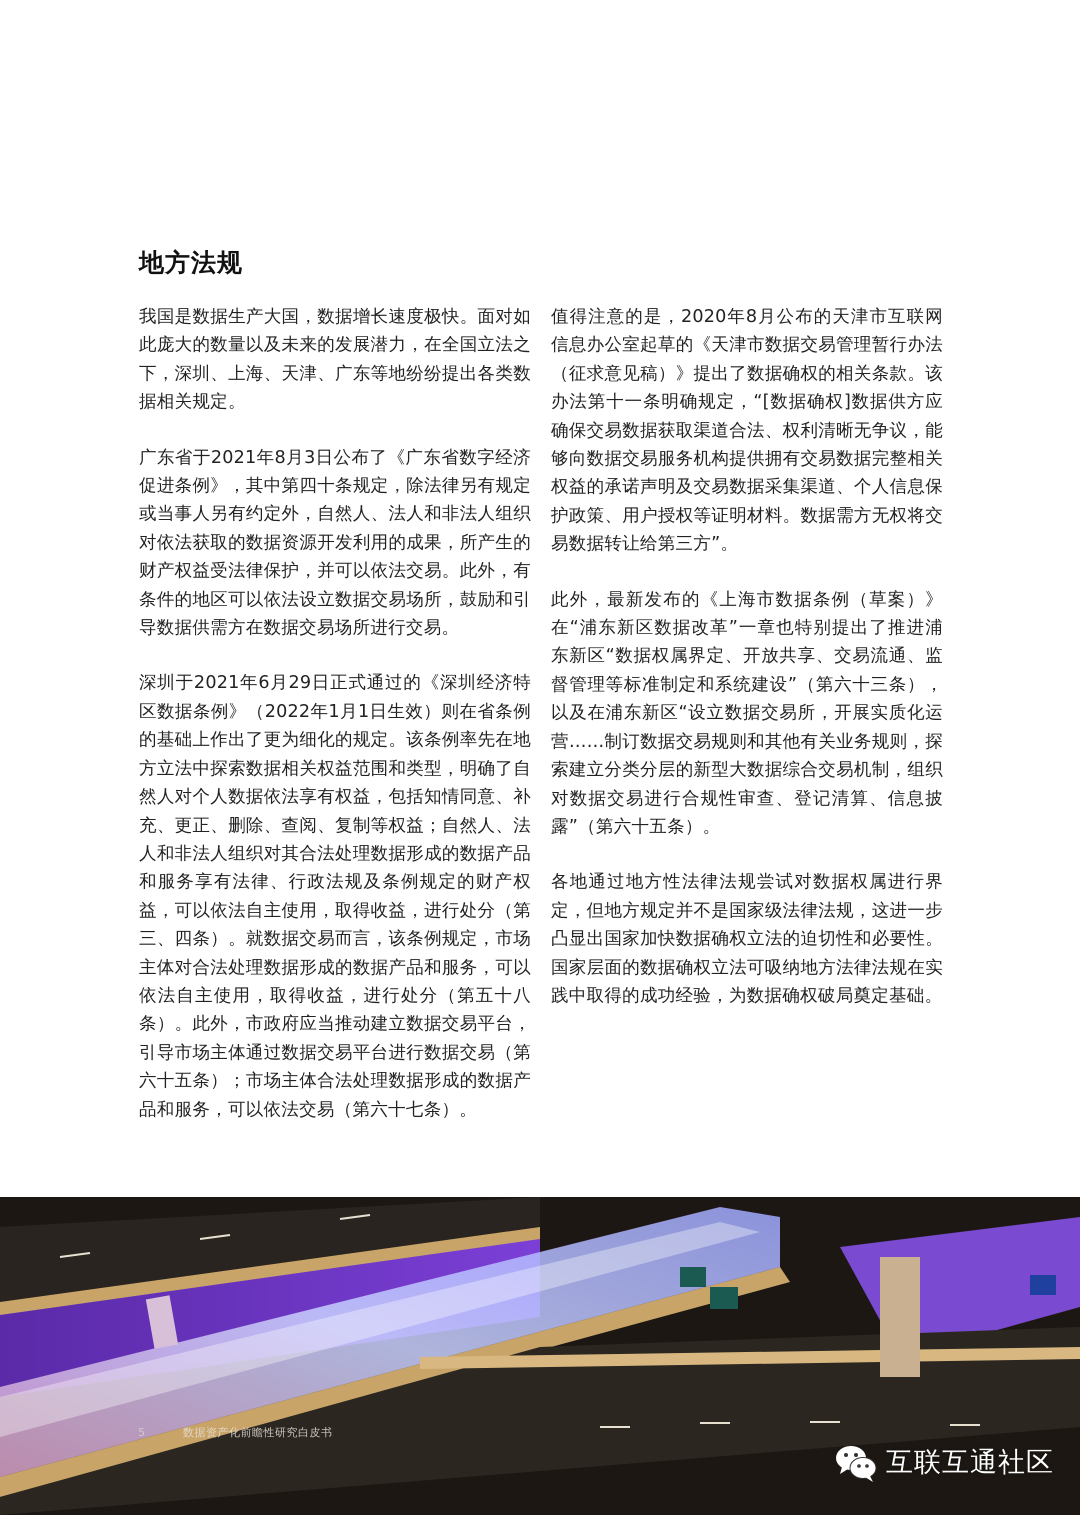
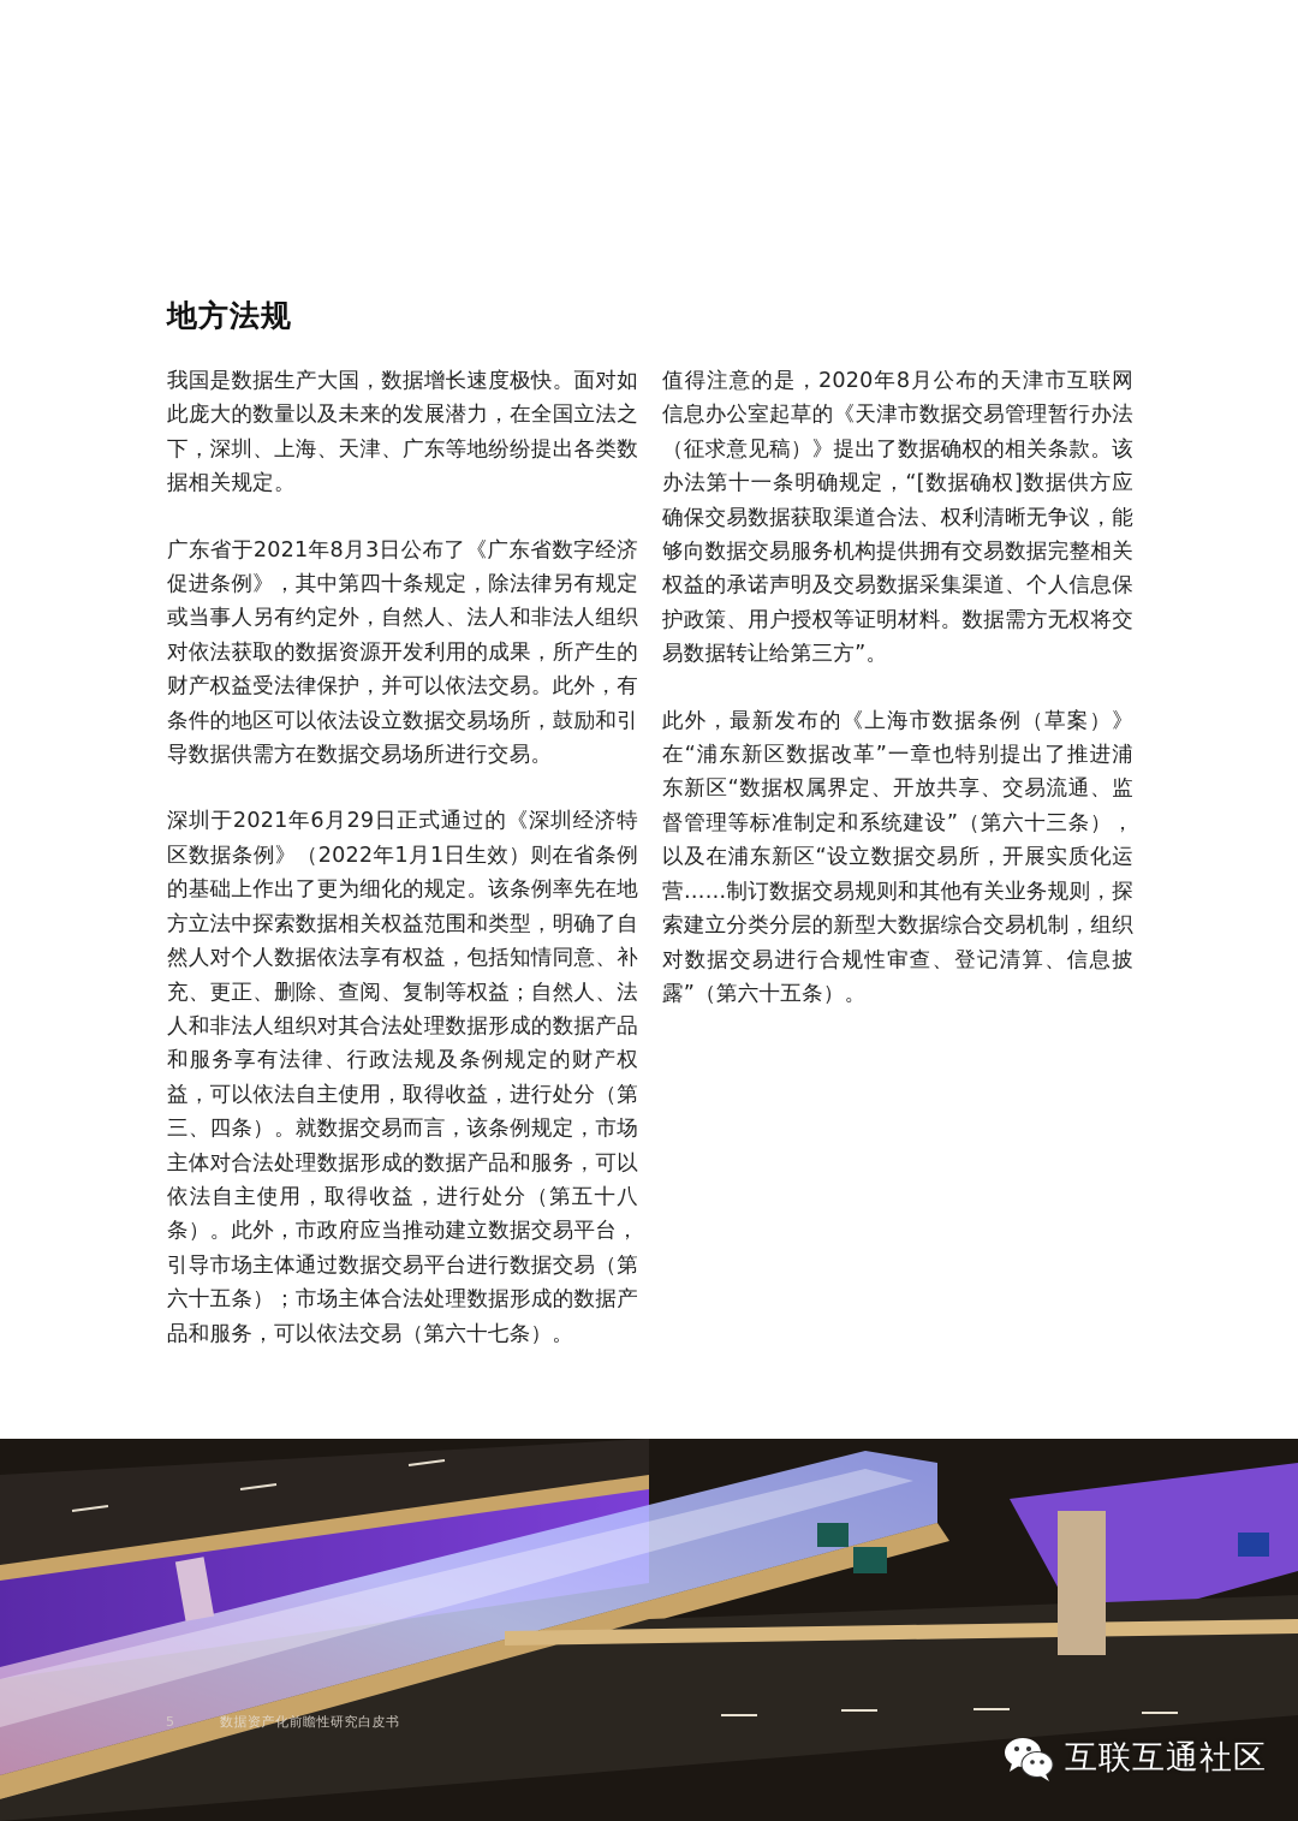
  地方法规
  我国是数据生产大国，数据增长速度极快。面对如此庞大的数量以及未来的发展潜力，在全国立法之下，深圳、上海、天津、广东等地纷纷提出各类数据相关规定。
  广东省于2021年8月3日公布了《广东省数字经济促进条例》，其中第四十条规定，除法律另有规定或当事人另有约定外，自然人、法人和非法人组织对依法获取的数据资源开发利用的成果，所产生的财产权益受法律保护，并可以依法交易。此外，有条件的地区可以依法设立数据交易场所，鼓励和引导数据供需方在数据交易场所进行交易。
  深圳于2021年6月29日正式通过的《深圳经济特区数据条例》（2022年1月1日生效）则在省条例的基础上作出了更为细化的规定。该条例率先在地方立法中探索数据相关权益范围和类型，明确了自然人对个人数据依法享有权益，包括知情同意、补充、更正、删除、查阅、复制等权益；自然人、法人和非法人组织对其合法处理数据形成的数据产品和服务享有法律、行政法规及条例规定的财产权益，可以依法自主使用，取得收益，进行处分（第三、四条）。就数据交易而言，该条例规定，市场主体对合法处理数据形成的数据产品和服务，可以依法自主使用，取得收益，进行处分（第五十八条）。此外，市政府应当推动建立数据交易平台，引导市场主体通过数据交易平台进行数据交易（第六十五条）；市场主体合法处理数据形成的数据产品和服务，可以依法交易（第六十七条）。
  值得注意的是，2020年8月公布的天津市互联网信息办公室起草的《天津市数据交易管理暂行办法（征求意见稿）》提出了数据确权的相关条款。该办法第十一条明确规定，“[数据确权]数据供方应确保交易数据获取渠道合法、权利清晰无争议，能够向数据交易服务机构提供拥有交易数据完整相关权益的承诺声明及交易数据采集渠道、个人信息保护政策、用户授权等证明材料。数据需方无权将交易数据转让给第三方”。
  此外，最新发布的《上海市数据条例（草案）》在“浦东新区数据改革”一章也特别提出了推进浦东新区“数据权属界定、开放共享、交易流通、监督管理等标准制定和系统建设”（第六十三条），以及在浦东新区“设立数据交易所，开展实质化运营……制订数据交易规则和其他有关业务规则，探索建立分类分层的新型大数据综合交易机制，组织对数据交易进行合规性审查、登记清算、信息披露”（第六十五条）。
- 各地通过地方性法律法规尝试对数据权属进行界定，但地方规定并不是国家级法律法规，这进一步凸显出国家加快数据确权立法的迫切性和必要性。国家层面的数据确权立法可吸纳地方法律法规在实践中取得的成功经验，为数据确权破局奠定基础。
  5
  数据资产化前瞻性研究白皮书
  互联互通社区
